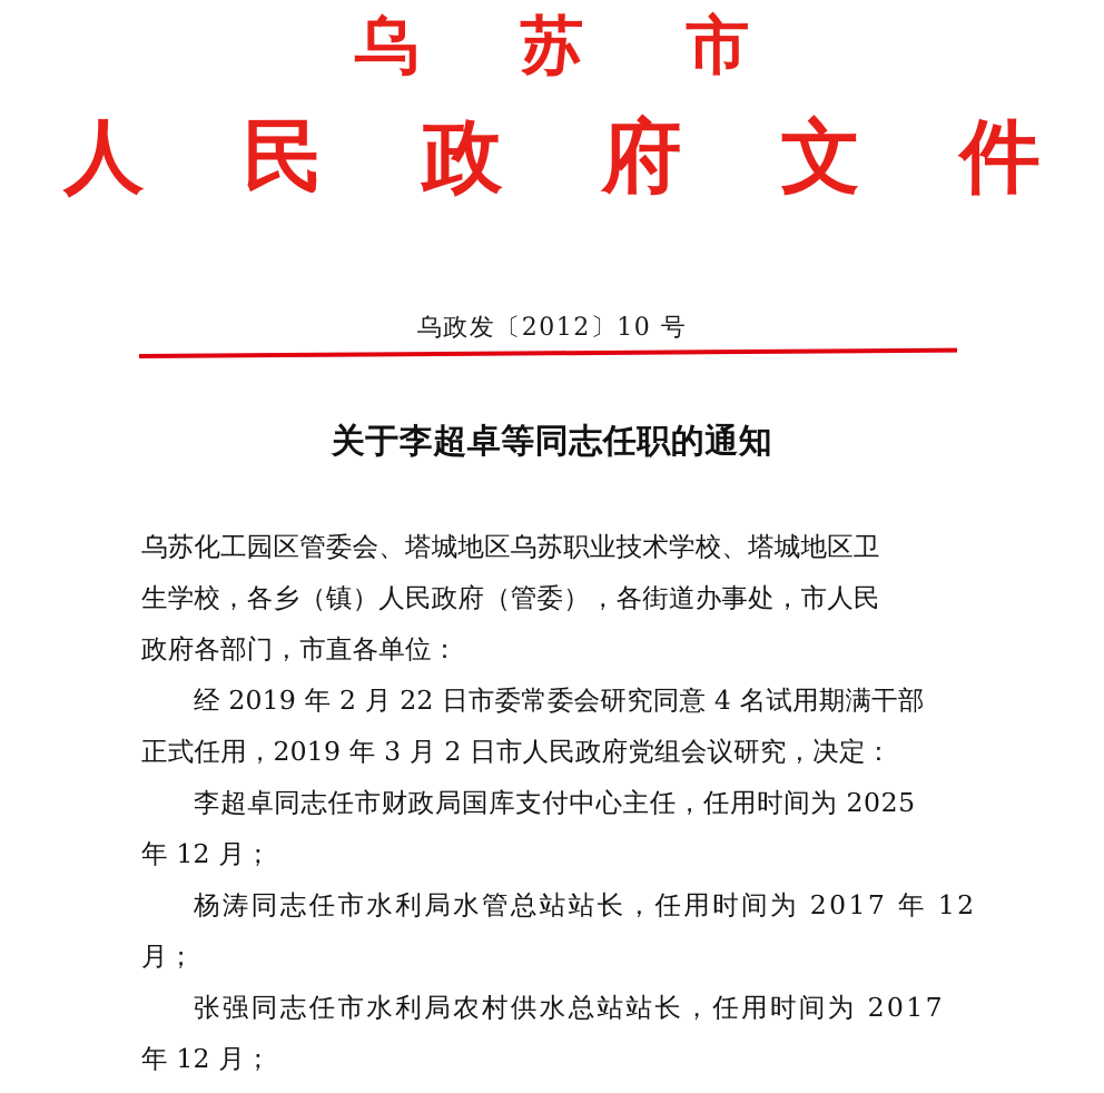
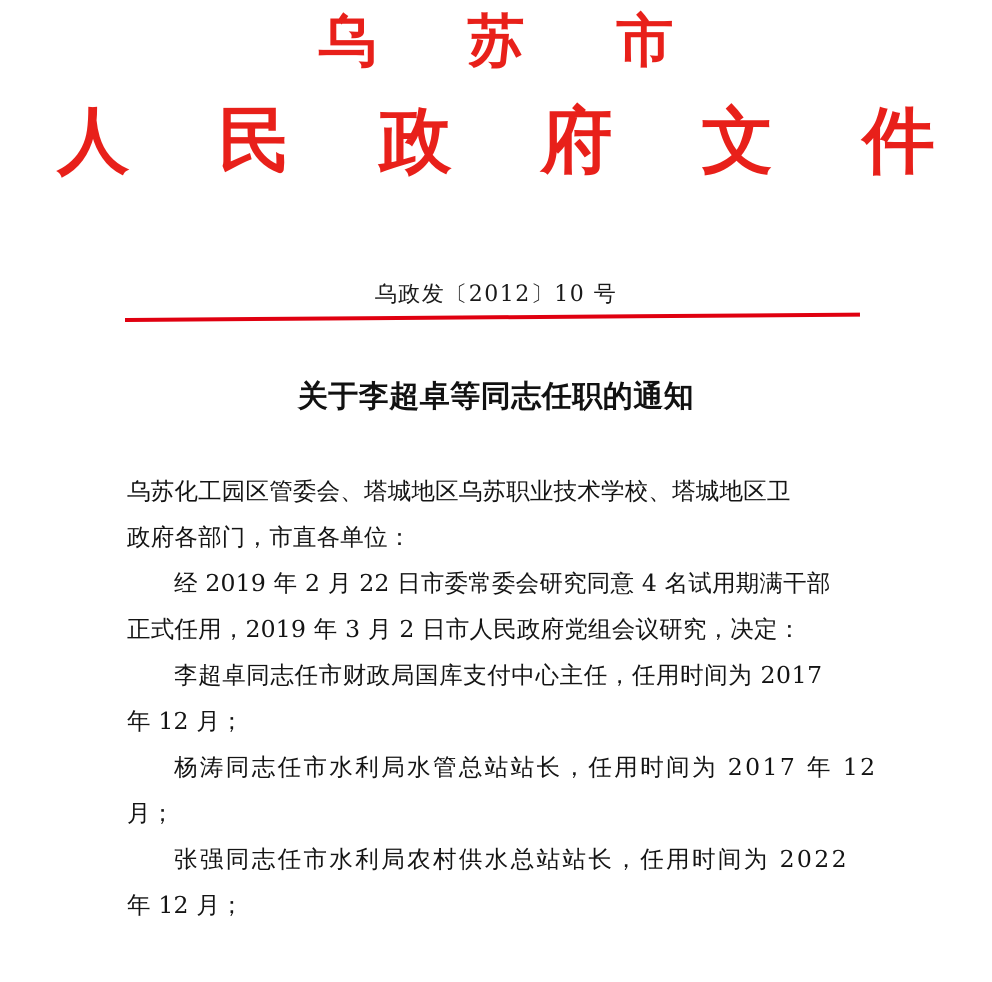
  乌 苏 市
  人 民 政 府 文 件
  乌政发〔2012〕10 号
  关于李超卓等同志任职的通知
  乌苏化工园区管委会、塔城地区乌苏职业技术学校、塔城地区卫
- 生学校，各乡（镇）人民政府（管委），各街道办事处，市人民
  政府各部门，市直各单位：
  经 2019 年 2 月 22 日市委常委会研究同意 4 名试用期满干部
  正式任用，2019 年 3 月 2 日市人民政府党组会议研究，决定：
- 李超卓同志任市财政局国库支付中心主任，任用时间为 2025
+ 李超卓同志任市财政局国库支付中心主任，任用时间为 2017
  年 12 月；
  杨涛同志任市水利局水管总站站长，任用时间为 2017 年 12
  月；
- 张强同志任市水利局农村供水总站站长，任用时间为 2017
+ 张强同志任市水利局农村供水总站站长，任用时间为 2022
  年 12 月；
